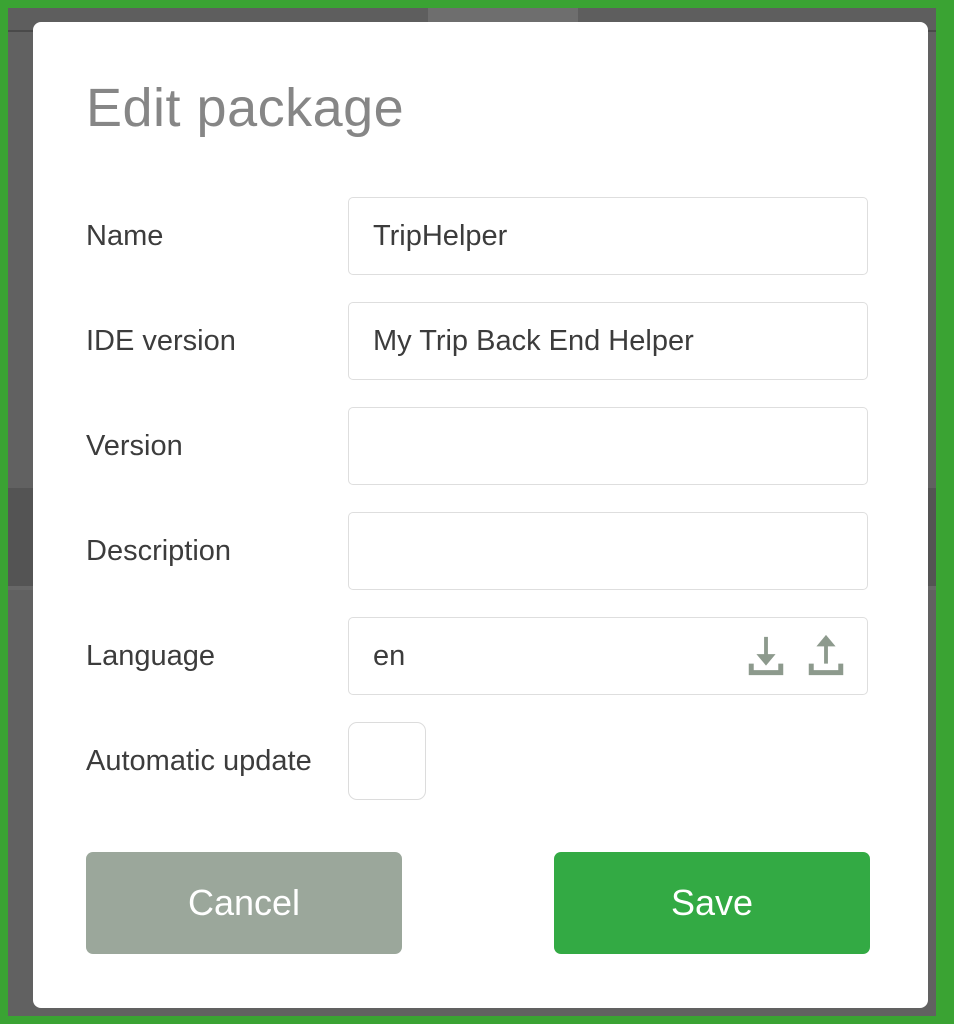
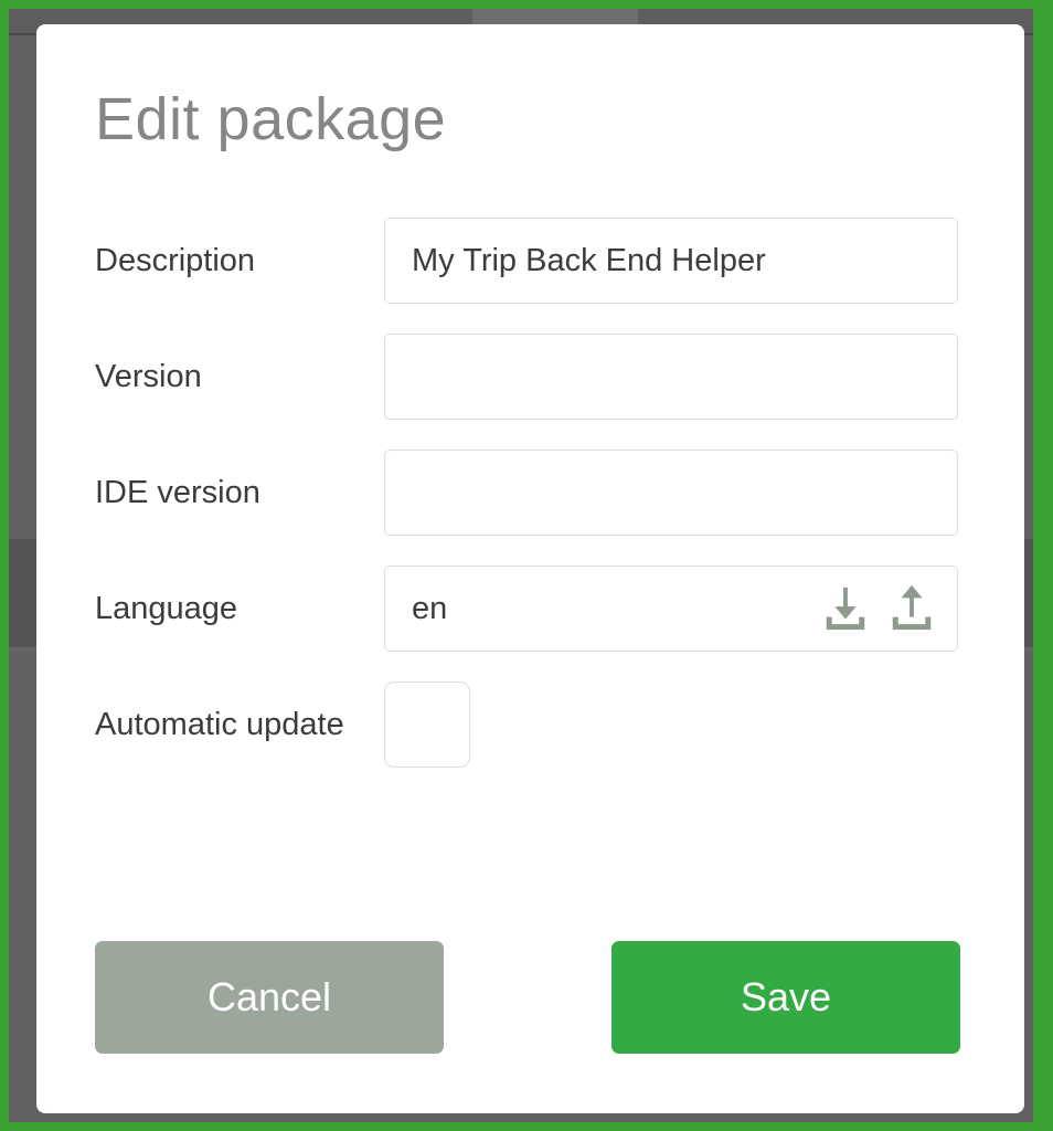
  Edit package
- Name
- TripHelper
- IDE version
+ Description
  My Trip Back End Helper
  Version
- Description
+ IDE version
  Language
  en
  Automatic update
  Cancel
  Save
